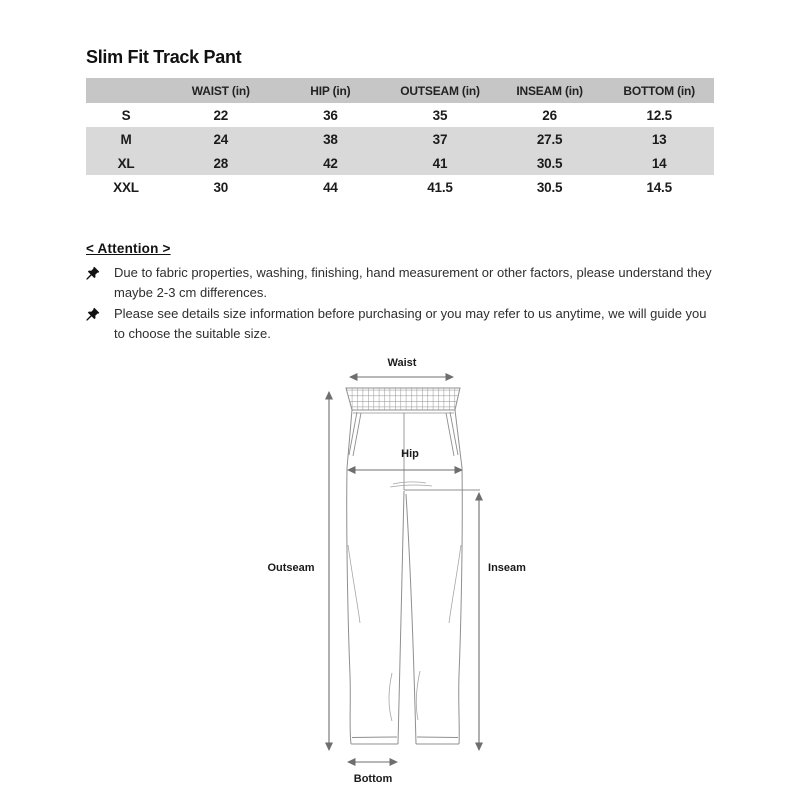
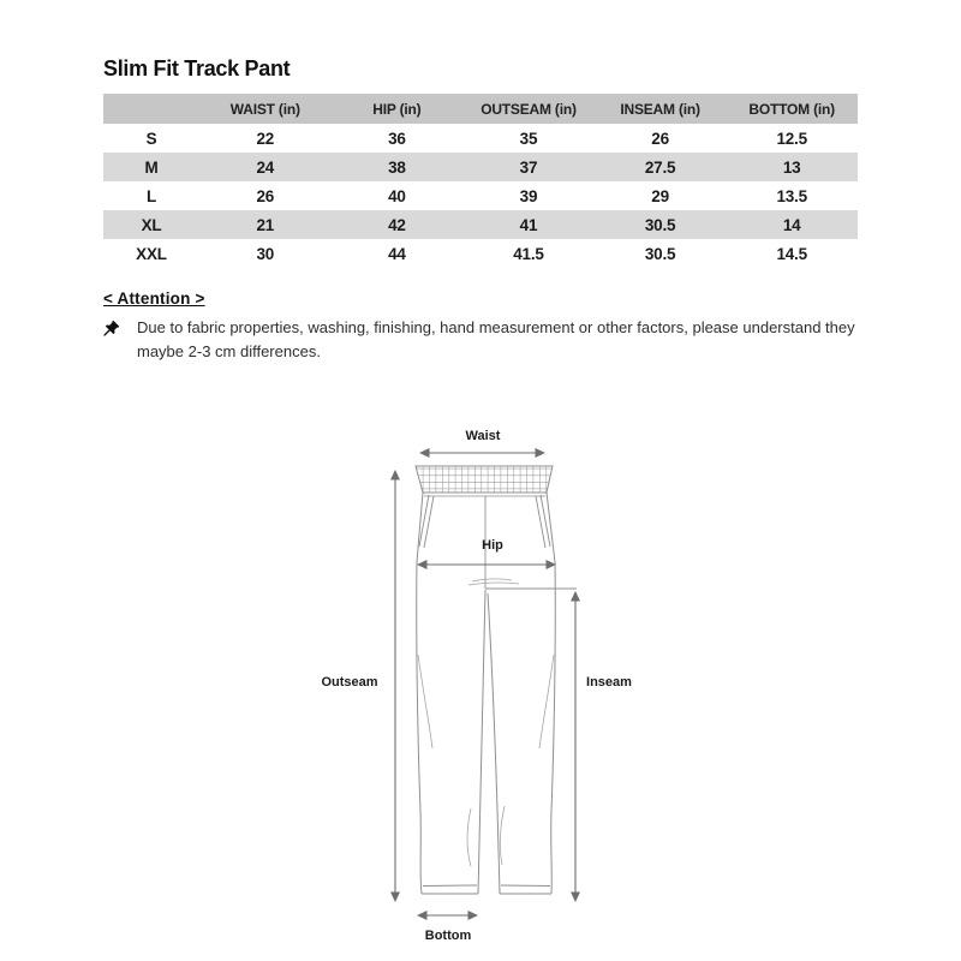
  Slim Fit Track Pant
  	WAIST (in)	HIP (in)	OUTSEAM (in)	INSEAM (in)	BOTTOM (in)
  S	22	36	35	26	12.5
  M	24	38	37	27.5	13
+ L	26	40	39	29	13.5
- XL	28	42	41	30.5	14
+ XL	21	42	41	30.5	14
  XXL	30	44	41.5	30.5	14.5
  < Attention >
  Due to fabric properties, washing, finishing, hand measurement or other factors, please understand they maybe 2-3 cm differences.
- Please see details size information before purchasing or you may refer to us anytime, we will guide you to choose the suitable size.
  Waist
  Hip
  Outseam
  Inseam
  Bottom
